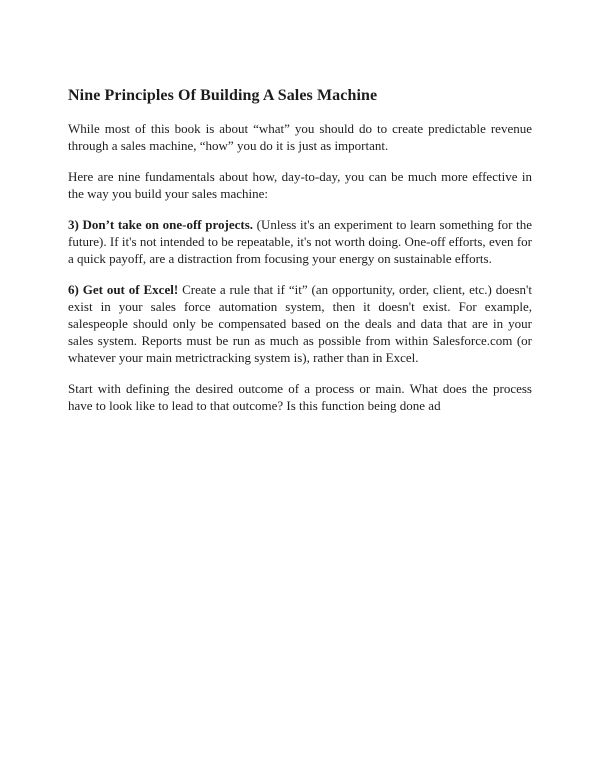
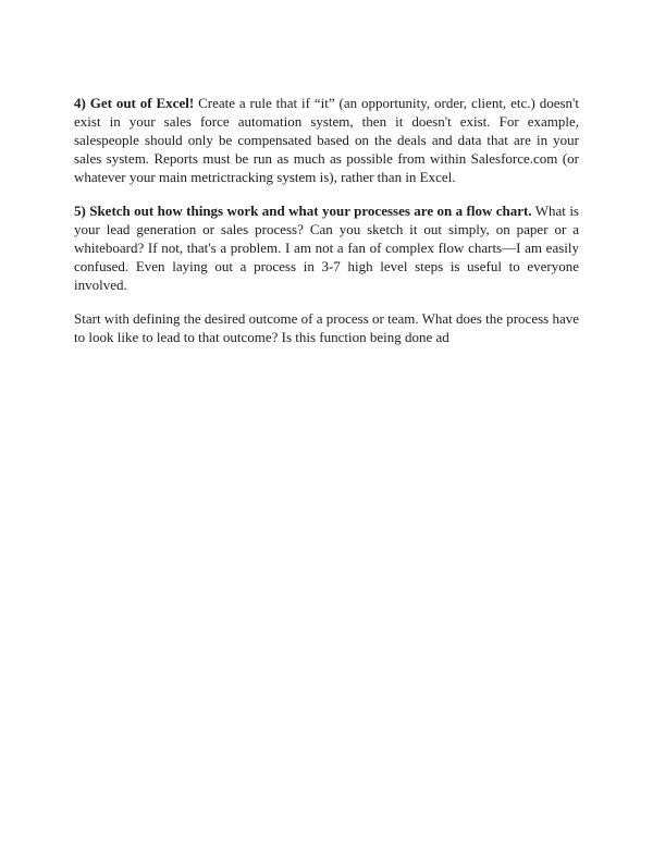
- Nine Principles Of Building A Sales Machine
- While most of this book is about “what” you should do to create predictable revenue through a sales machine, “how” you do it is just as important.
- Here are nine fundamentals about how, day-to-day, you can be much more effective in the way you build your sales machine:
- 3) Don’t take on one-off projects. (Unless it's an experiment to learn something for the future). If it's not intended to be repeatable, it's not worth doing. One-off efforts, even for a quick payoff, are a distraction from focusing your energy on sustainable efforts.
- 6) Get out of Excel! Create a rule that if “it” (an opportunity, order, client, etc.) doesn't exist in your sales force automation system, then it doesn't exist. For example, salespeople should only be compensated based on the deals and data that are in your sales system. Reports must be run as much as possible from within Salesforce.com (or whatever your main metrictracking system is), rather than in Excel.
+ 4) Get out of Excel! Create a rule that if “it” (an opportunity, order, client, etc.) doesn't exist in your sales force automation system, then it doesn't exist. For example, salespeople should only be compensated based on the deals and data that are in your sales system. Reports must be run as much as possible from within Salesforce.com (or whatever your main metrictracking system is), rather than in Excel.
+ 5) Sketch out how things work and what your processes are on a flow chart. What is your lead generation or sales process? Can you sketch it out simply, on paper or a whiteboard? If not, that's a problem. I am not a fan of complex flow charts—I am easily confused. Even laying out a process in 3-7 high level steps is useful to everyone involved.
- Start with defining the desired outcome of a process or main. What does the process have to look like to lead to that outcome? Is this function being done ad
+ Start with defining the desired outcome of a process or team. What does the process have to look like to lead to that outcome? Is this function being done ad
